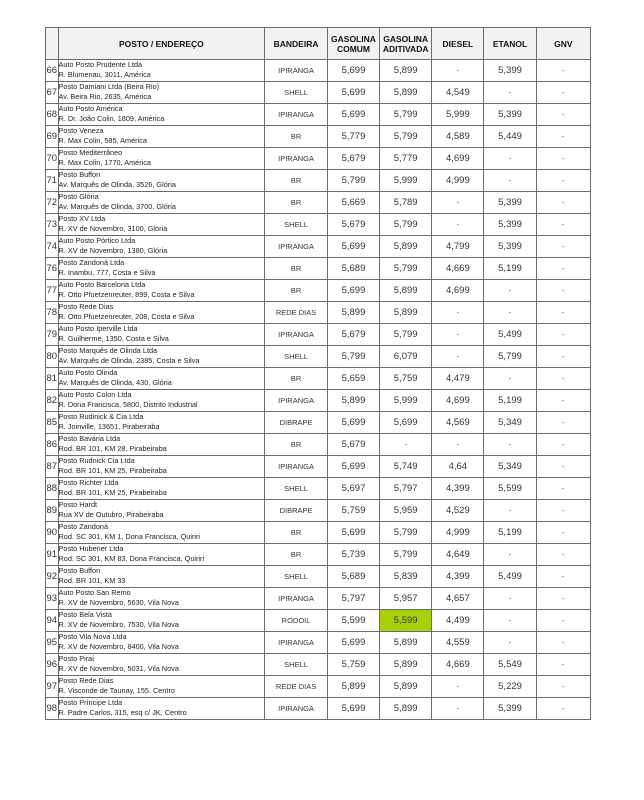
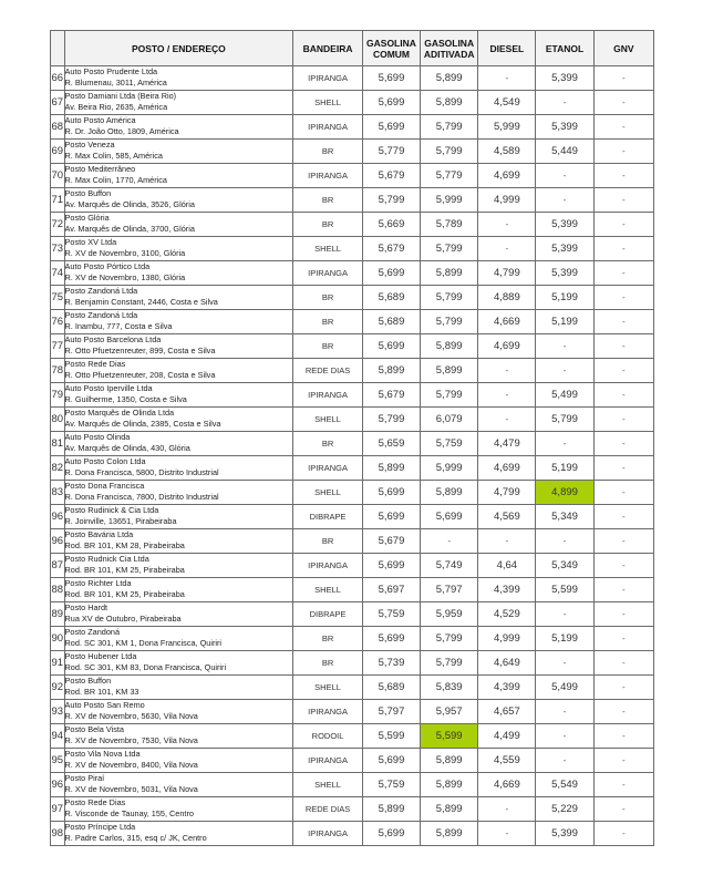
  	POSTO / ENDEREÇO	BANDEIRA	GASOLINA COMUM	GASOLINA ADITIVADA	DIESEL	ETANOL	GNV
  66	Auto Posto Prudente LtdaR. Blumenau, 3011, América	IPIRANGA	5,699	5,899	-	5,399	-
  67	Posto Damiani Ltda (Beira Rio)Av. Beira Rio, 2635, América	SHELL	5,699	5,899	4,549	-	-
- 68	Auto Posto AméricaR. Dr. João Colin, 1809, América	IPIRANGA	5,699	5,799	5,999	5,399	-
+ 68	Auto Posto AméricaR. Dr. João Otto, 1809, América	IPIRANGA	5,699	5,799	5,999	5,399	-
  69	Posto VenezaR. Max Colin, 585, América	BR	5,779	5,799	4,589	5,449	-
  70	Posto MediterrâneoR. Max Colin, 1770, América	IPIRANGA	5,679	5,779	4,699	-	-
  71	Posto BuffonAv. Marquês de Olinda, 3526, Glória	BR	5,799	5,999	4,999	-	-
  72	Posto GlóriaAv. Marquês de Olinda, 3700, Glória	BR	5,669	5,789	-	5,399	-
  73	Posto XV LtdaR. XV de Novembro, 3100, Glória	SHELL	5,679	5,799	-	5,399	-
  74	Auto Posto Pórtico LtdaR. XV de Novembro, 1380, Glória	IPIRANGA	5,699	5,899	4,799	5,399	-
+ 75	Posto Zandoná LtdaR. Benjamin Constant, 2446, Costa e Silva	BR	5,689	5,799	4,889	5,199	-
  76	Posto Zandoná LtdaR. Inambu, 777, Costa e Silva	BR	5,689	5,799	4,669	5,199	-
  77	Auto Posto Barcelona LtdaR. Otto Pfuetzenreuter, 899, Costa e Silva	BR	5,699	5,899	4,699	-	-
  78	Posto Rede DiasR. Otto Pfuetzenreuter, 208, Costa e Silva	REDE DIAS	5,899	5,899	-	-	-
  79	Auto Posto Iperville LtdaR. Guilherme, 1350, Costa e Silva	IPIRANGA	5,679	5,799	-	5,499	-
  80	Posto Marquês de Olinda LtdaAv. Marquês de Olinda, 2385, Costa e Silva	SHELL	5,799	6,079	-	5,799	-
  81	Auto Posto OlindaAv. Marquês de Olinda, 430, Glória	BR	5,659	5,759	4,479	-	-
  82	Auto Posto Colon LtdaR. Dona Francisca, 5800, Distrito Industrial	IPIRANGA	5,899	5,999	4,699	5,199	-
+ 83	Posto Dona FranciscaR. Dona Francisca, 7800, Distrito Industrial	SHELL	5,699	5,899	4,799	4,899	-
- 85	Posto Rudinick & Cia LtdaR. Joinville, 13651, Pirabeiraba	DIBRAPE	5,699	5,699	4,569	5,349	-
+ 96	Posto Rudinick & Cia LtdaR. Joinville, 13651, Pirabeiraba	DIBRAPE	5,699	5,699	4,569	5,349	-
- 86	Posto Bavária LtdaRod. BR 101, KM 28, Pirabeiraba	BR	5,679	-	-	-	-
+ 96	Posto Bavária LtdaRod. BR 101, KM 28, Pirabeiraba	BR	5,679	-	-	-	-
  87	Posto Rudnick Cia LtdaRod. BR 101, KM 25, Pirabeiraba	IPIRANGA	5,699	5,749	4,64	5,349	-
  88	Posto Richter LtdaRod. BR 101, KM 25, Pirabeiraba	SHELL	5,697	5,797	4,399	5,599	-
  89	Posto HardtRua XV de Outubro, Pirabeiraba	DIBRAPE	5,759	5,959	4,529	-	-
  90	Posto ZandonáRod. SC 301, KM 1, Dona Francisca, Quiriri	BR	5,699	5,799	4,999	5,199	-
  91	Posto Hubener LtdaRod. SC 301, KM 83, Dona Francisca, Quiriri	BR	5,739	5,799	4,649	-	-
  92	Posto BuffonRod. BR 101, KM 33	SHELL	5,689	5,839	4,399	5,499	-
  93	Auto Posto San RemoR. XV de Novembro, 5630, Vila Nova	IPIRANGA	5,797	5,957	4,657	-	-
  94	Posto Bela VistaR. XV de Novembro, 7530, Vila Nova	RODOIL	5,599	5,599	4,499	-	-
  95	Posto Vila Nova LtdaR. XV de Novembro, 8400, Vila Nova	IPIRANGA	5,699	5,899	4,559	-	-
  96	Posto PiraíR. XV de Novembro, 5031, Vila Nova	SHELL	5,759	5,899	4,669	5,549	-
  97	Posto Rede DiasR. Visconde de Taunay, 155, Centro	REDE DIAS	5,899	5,899	-	5,229	-
  98	Posto Príncipe LtdaR. Padre Carlos, 315, esq c/ JK, Centro	IPIRANGA	5,699	5,899	-	5,399	-
